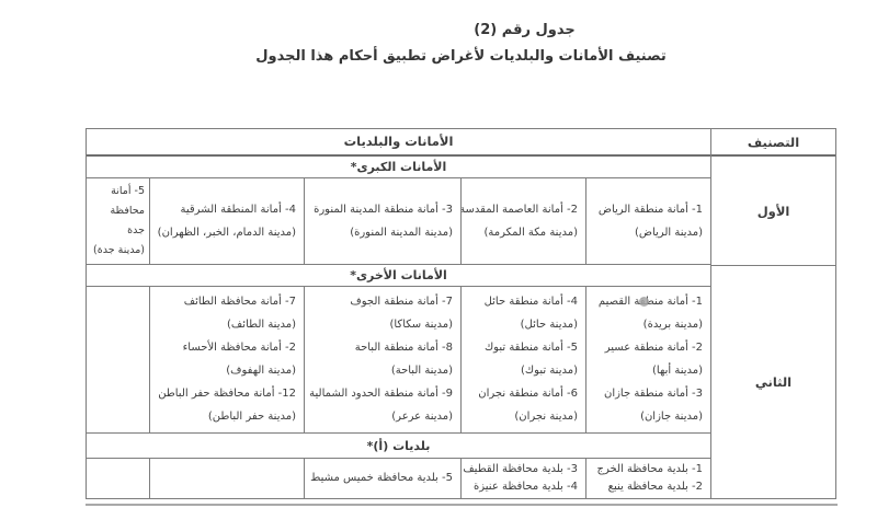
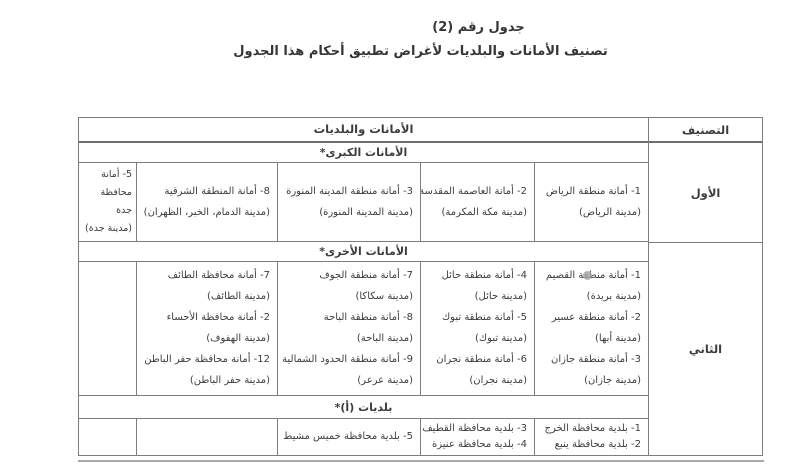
  جدول رقم (2)
  تصنيف الأمانات والبلديات لأغراض تطبيق أحكام هذا الجدول
  التصنيف
  الأول
  الثاني
  الأمانات والبلديات
  الأمانات الكبرى*
  1- أمانة منطقة الرياض
  (مدينة الرياض)
  2- أمانة العاصمة المقدسة
  (مدينة مكة المكرمة)
  3- أمانة منطقة المدينة المنورة
  (مدينة المدينة المنورة)
- 4- أمانة المنطقة الشرقية
+ 8- أمانة المنطقة الشرقية
  (مدينة الدمام، الخبر، الظهران)
  5- أمانة محافظة جدة
  (مدينة جدة)
  الأمانات الأخرى*
  1- أمانة منطقة القصيم
  (مدينة بريدة)
  2- أمانة منطقة عسير
  (مدينة أبها)
  3- أمانة منطقة جازان
  (مدينة جازان)
  4- أمانة منطقة حائل
  (مدينة حائل)
  5- أمانة منطقة تبوك
  (مدينة تبوك)
  6- أمانة منطقة نجران
  (مدينة نجران)
  7- أمانة منطقة الجوف
  (مدينة سكاكا)
  8- أمانة منطقة الباحة
  (مدينة الباحة)
  9- أمانة منطقة الحدود الشمالية
  (مدينة عرعر)
  7- أمانة محافظة الطائف
  (مدينة الطائف)
  2- أمانة محافظة الأحساء
  (مدينة الهفوف)
  12- أمانة محافظة حفر الباطن
  (مدينة حفر الباطن)
  بلديات (أ)*
  1- بلدية محافظة الخرج
  2- بلدية محافظة ينبع
  3- بلدية محافظة القطيف
  4- بلدية محافظة عنيزة
  5- بلدية محافظة خميس مشيط
